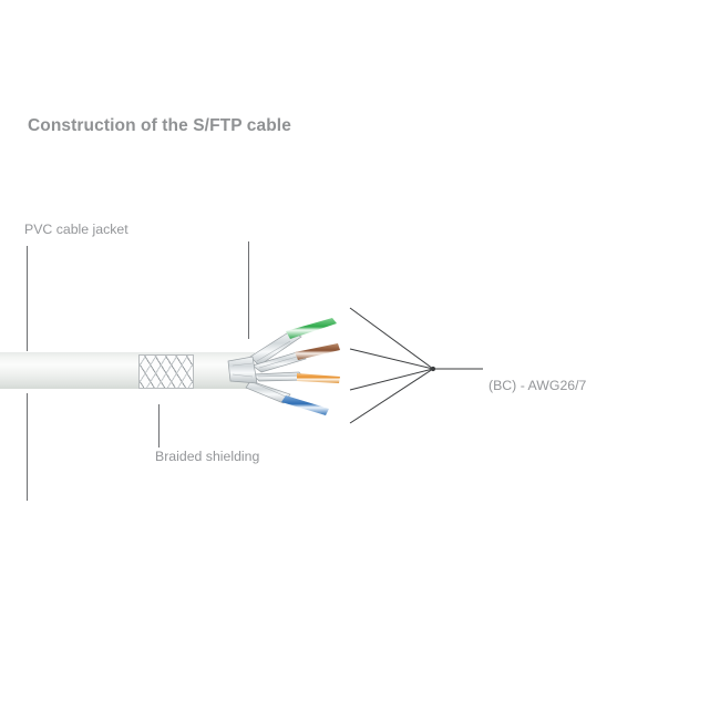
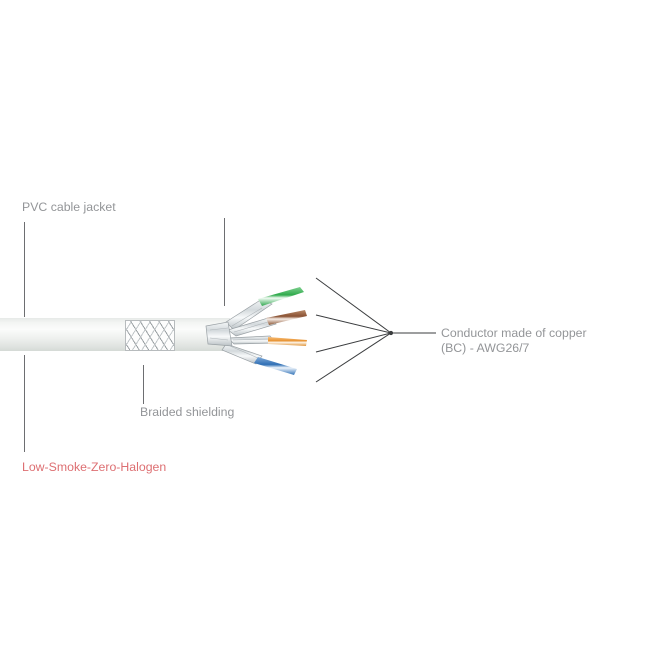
- Construction of the S/FTP cable
  PVC cable jacket
  Braided shielding
+ Low-Smoke-Zero-Halogen
+ Conductor made of copper
  (BC) - AWG26/7
